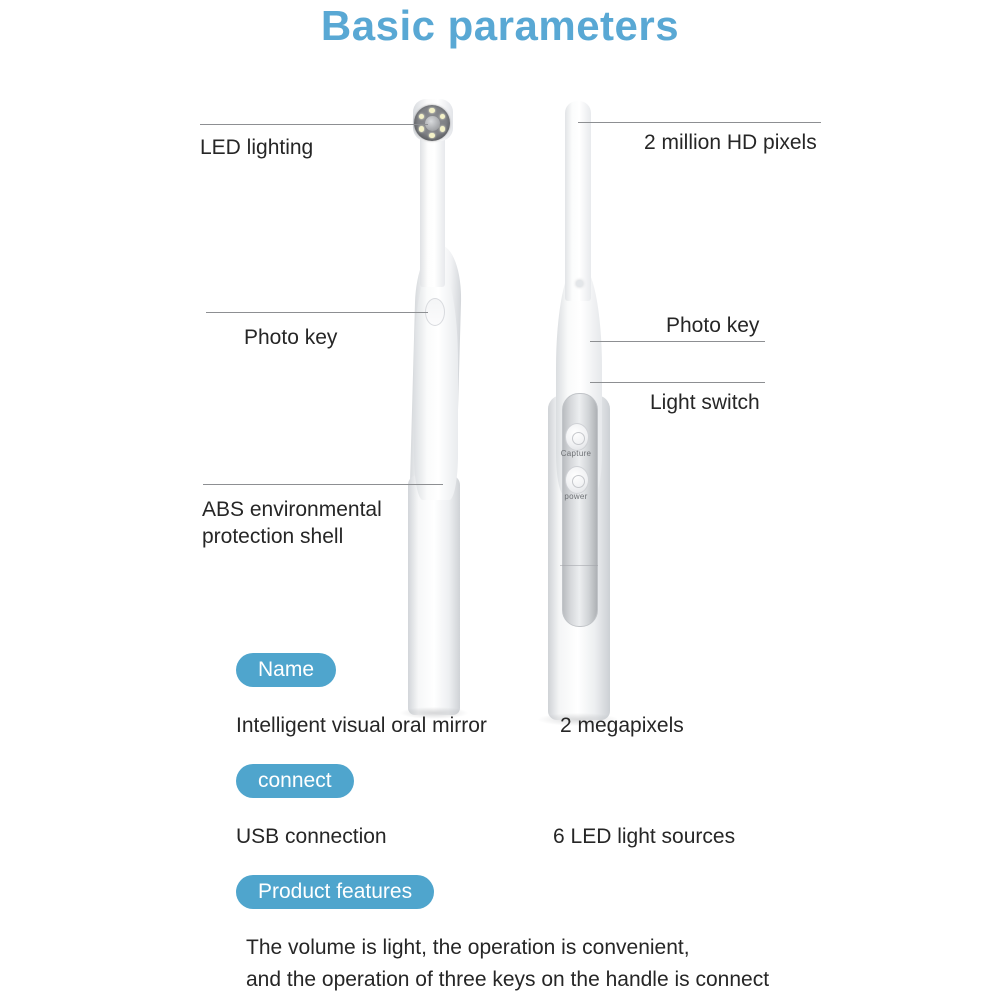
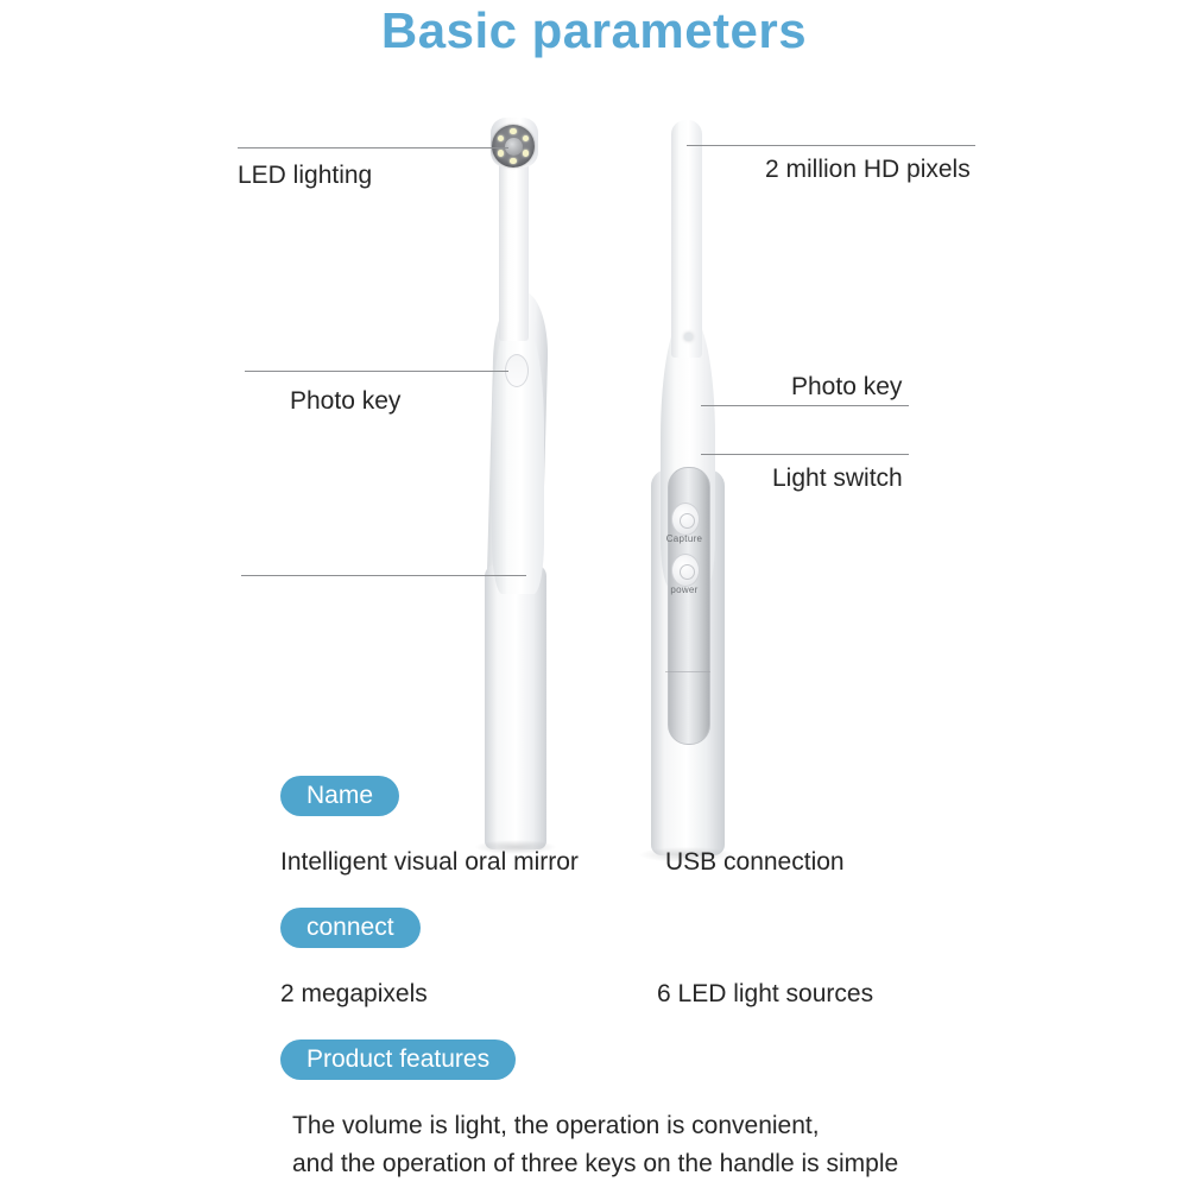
  Basic parameters
  Capture
  power
  LED lighting
  Photo key
- ABS environmental protection shell
  2 million HD pixels
  Photo key
  Light switch
  Name
  Intelligent visual oral mirror
- 2 megapixels
+ USB connection
  connect
- USB connection
+ 2 megapixels
  6 LED light sources
  Product features
  The volume is light, the operation is convenient,
- and the operation of three keys on the handle is connect
+ and the operation of three keys on the handle is simple
